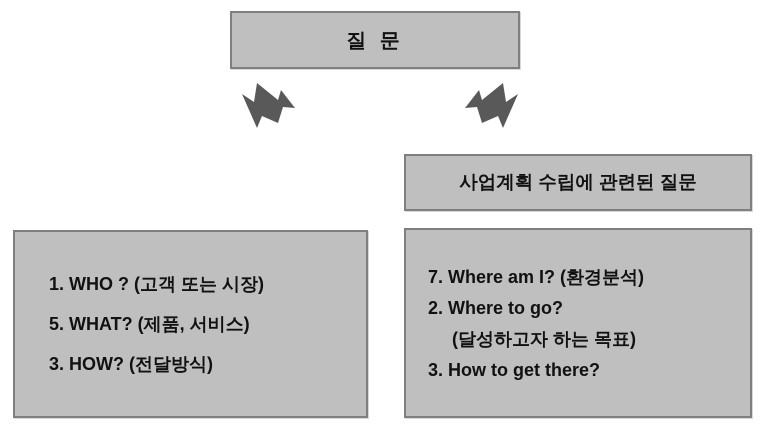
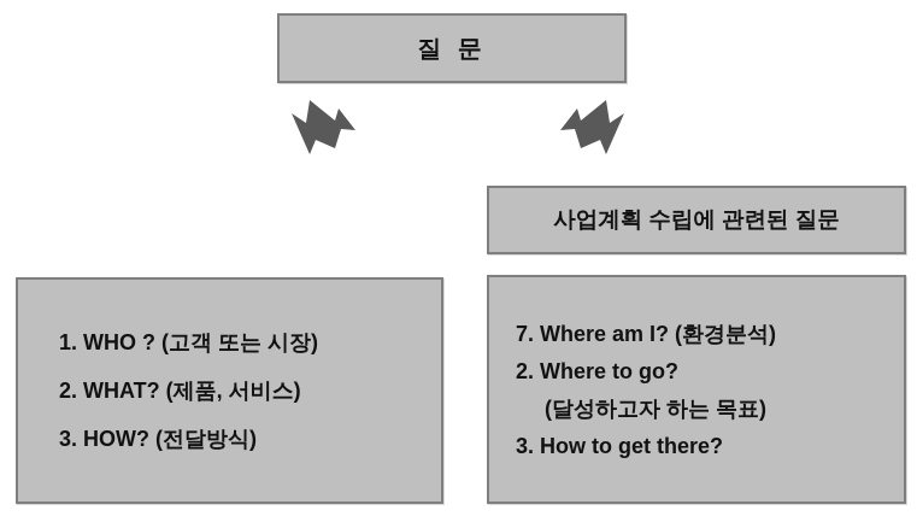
  질 문
  사업계획 수립에 관련된 질문
  1. WHO ? (고객 또는 시장)
- 5. WHAT? (제품, 서비스)
+ 2. WHAT? (제품, 서비스)
  3. HOW? (전달방식)
  7. Where am I? (환경분석)
  2. Where to go?
  (달성하고자 하는 목표)
  3. How to get there?
